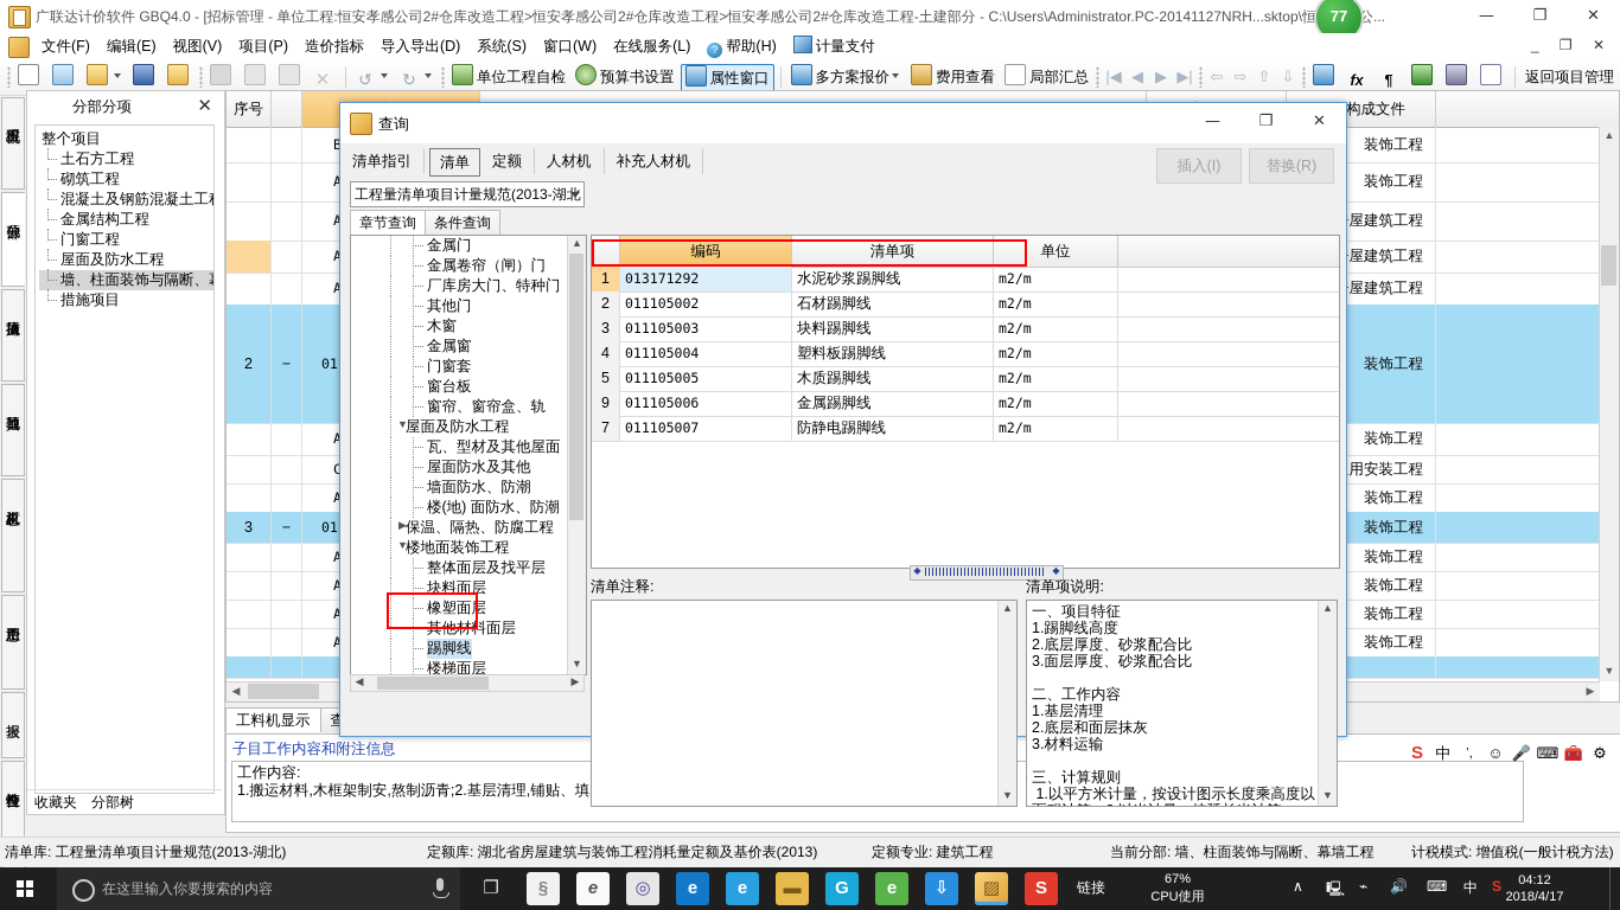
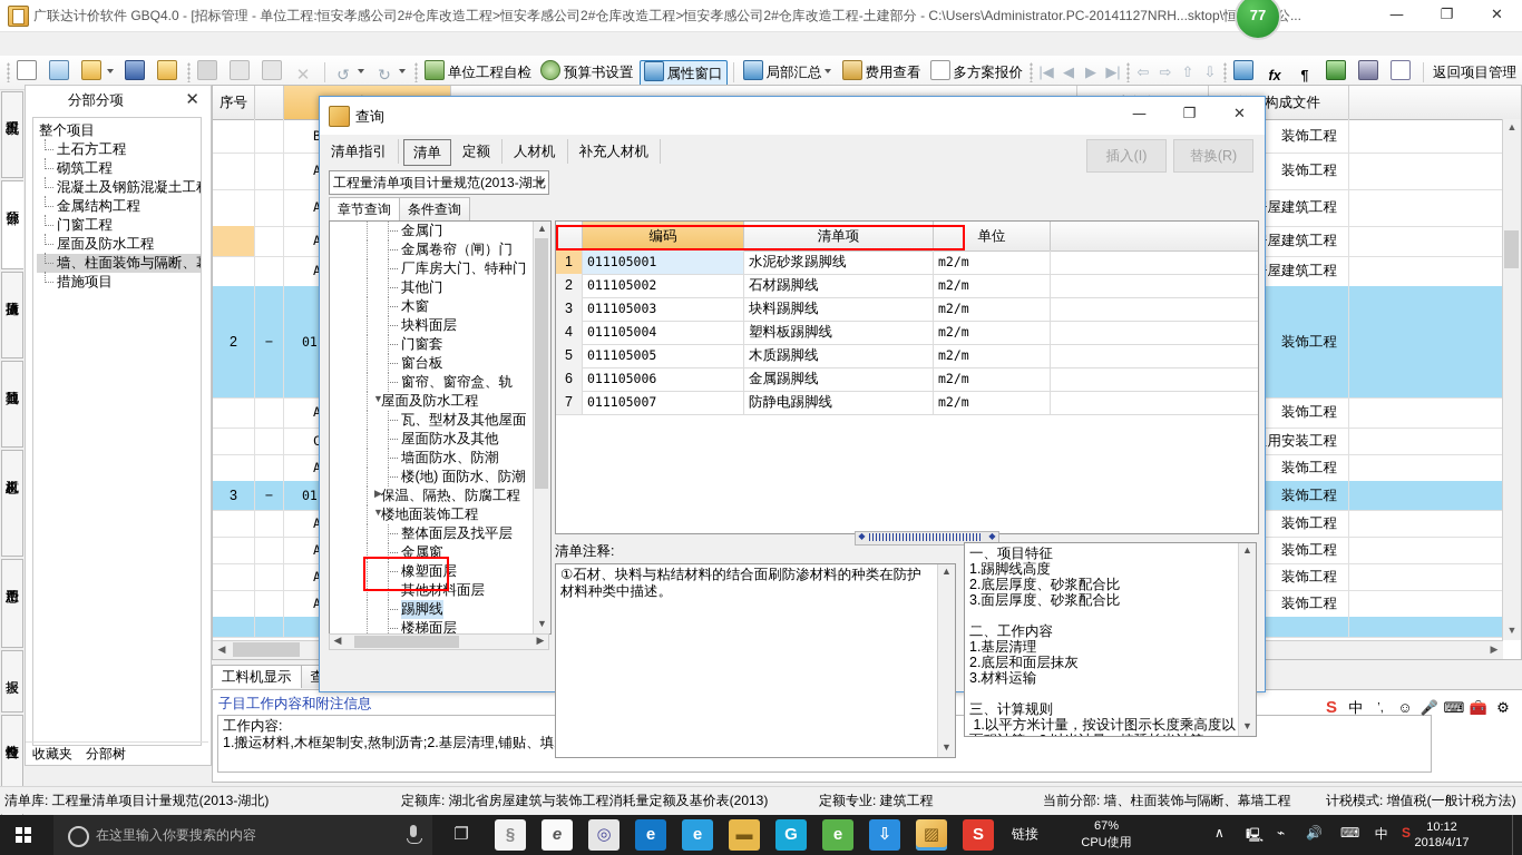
  广联达计价软件 GBQ4.0 - [招标管理 - 单位工程:恒安孝感公司2#仓库改造工程>恒安孝感公司2#仓库改造工程>恒安孝感公司2#仓库改造工程-土建部分 - C:\Users\Administrator.PC-20141127NRH...sktop\恒公...
  77
  —
  ❐
  ✕
- 文件(F)
- 编辑(E)
- 视图(V)
- 项目(P)
- 造价指标
- 导入导出(D)
- 系统(S)
- 窗口(W)
- 在线服务(L)
- ? 帮助(H)
- 计量支付
- _ ❐ ✕
  ✕
  ↺
  ↻
  单位工程自检
  预算书设置
  属性窗口
- 多方案报价
+ 局部汇总
  费用查看
- 局部汇总
+ 多方案报价
  |◀
  ◀
  ▶
  ▶|
  ⇦
  ⇨
  ⇧
  ⇩
  fx
  ¶
  返回项目管理
  分部分项
  ✕
  整个项目
  土石方工程
  砌筑工程
  混凝土及钢筋混凝土工
  金属结构工程
  门窗工程
  屋面及防水工程
  墙、柱面装饰与隔断、
  措施项目
  收藏夹
  分部树
  序号
  装饰工程
  装饰工程
  屋建筑工程
  屋建筑工程
  屋建筑工程
  2
  −
  装饰工程
  装饰工程
  用安装工程
  装饰工程
  3
  −
  装饰工程
  装饰工程
  装饰工程
  装饰工程
  装饰工程
  ▲
  ▼
  ◀
  ▶
  工料机显示
  子目工作内容和附注信息
  工作内容:
  1.搬运材料,木框架制安,熬制沥青;2.基层清理,铺贴、填
  S
  中
  ʼ,
  ☺
  🎤
  ⌨
  🧰
  ⚙
  清单库: 工程量清单项目计量规范(2013-湖北)
  定额库: 湖北省房屋建筑与装饰工程消耗量定额及基价表(2013)
  定额专业: 建筑工程
  当前分部: 墙、柱面装饰与隔断、幕墙工程
  计税模式: 增值税(一般计税方法)
  在这里输入你要搜索的内容
  ❐
  §
  e
  ◎
  e
  e
  ▬
  G
  e
  ⇩
  ▨
  S
  链接
  67%
  CPU使用
  ∧
  🖳
  ⌁
  🔊
  ⌨
  中
  S
- 04:12
+ 10:12
  2018/4/17
  查询
  —
  ❐
  ✕
  清单指引
  清单
  定额
  人材机
  补充人材机
  插入(I)
  替换(R)
  工程量清单项目计量规范(2013-湖北
  章节查询
  条件查询
  金属门
  金属卷帘（闸）门
  厂库房大门、特种门
  其他门
  木窗
- 金属窗
+ 块料面层
  门窗套
  窗台板
  窗帘、窗帘盒、轨
  ▼
  屋面及防水工程
  瓦、型材及其他屋面
  屋面防水及其他
  墙面防水、防潮
  楼(地) 面防水、防潮
  ▶
  保温、隔热、防腐工程
  ▼
  楼地面装饰工程
  整体面层及找平层
- 块料面层
+ 金属窗
  橡塑面层
  其他材料面层
  踢脚线
  楼梯面层
  ▲
  ▼
  ◀
  ▶
  编码
  清单项
  单位
  1
- 013171292
+ 011105001
  水泥砂浆踢脚线
  m2/m
  2
  011105002
  石材踢脚线
  m2/m
  3
  011105003
  块料踢脚线
  m2/m
  4
  011105004
  塑料板踢脚线
  m2/m
  5
  011105005
  木质踢脚线
  m2/m
- 9
+ 6
  011105006
  金属踢脚线
  m2/m
  7
  011105007
  防静电踢脚线
  m2/m
  ◆
  ◆
  清单注释:
+ ①石材、块料与粘结材料的结合面刷防渗材料的种类在防护材料种类中描述。
  ▲
  ▼
- 清单项说明:
  一、项目特征
  1.踢脚线高度
  2.底层厚度、砂浆配合比
  3.面层厚度、砂浆配合比
  二、工作内容
  1.基层清理
  2.底层和面层抹灰
  3.材料运输
  三、计算规则
  ▲
  ▼
